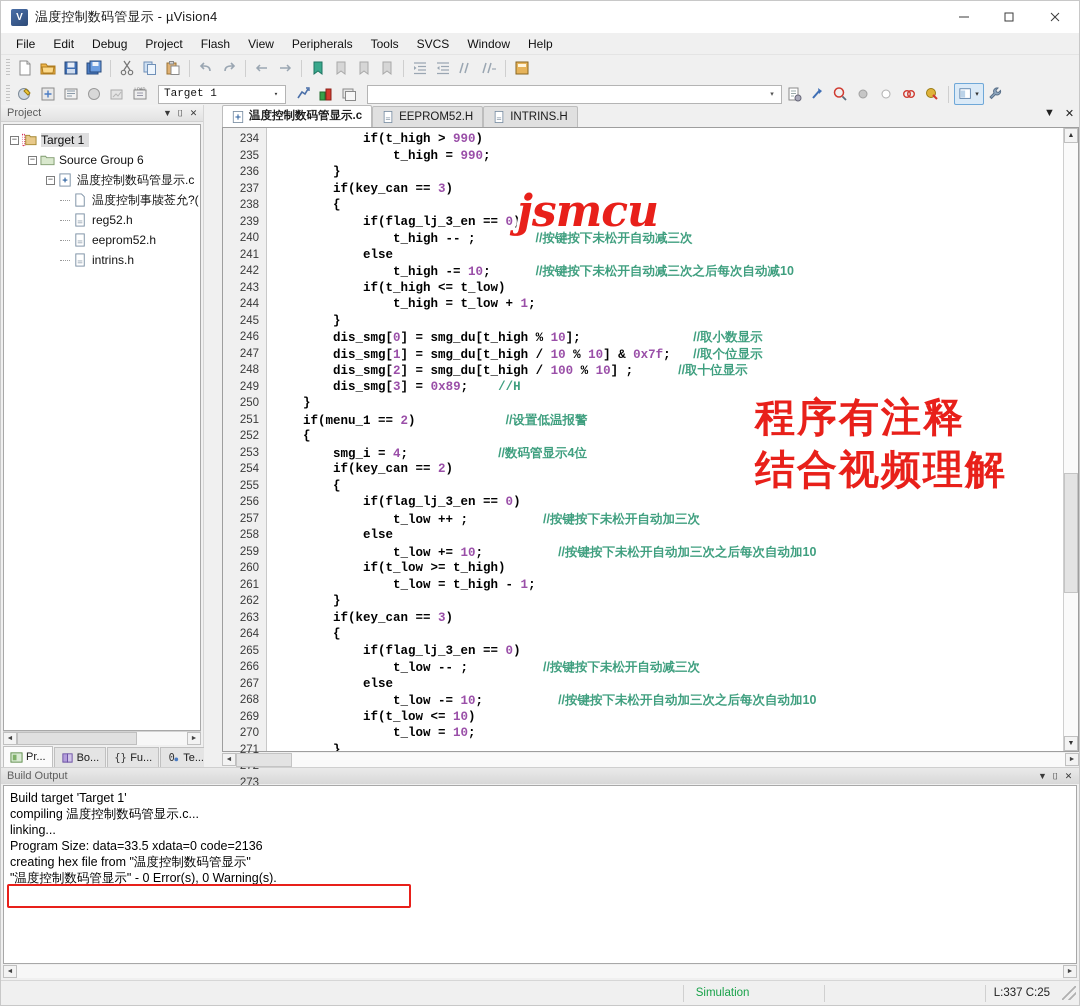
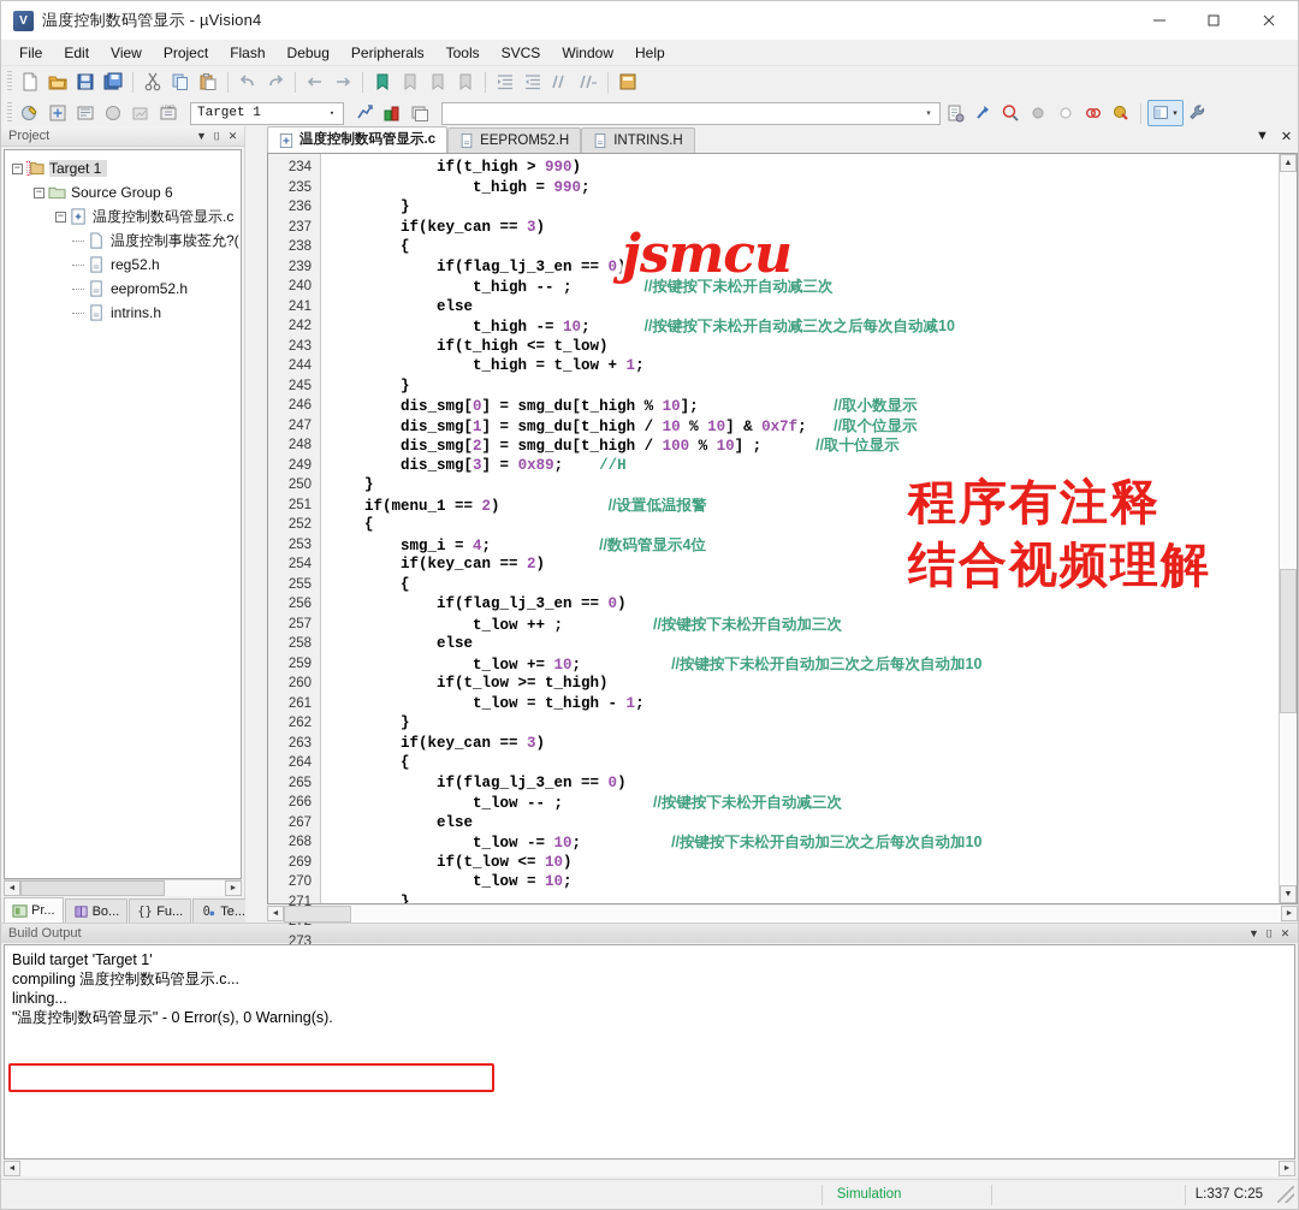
  V
  温度控制数码管显示 - µVision4
  File
  Edit
- Debug
+ View
  Project
  Flash
- View
+ Debug
  Peripherals
  Tools
  SVCS
  Window
  Help
  Target 1
  ▾
  Project
  ▼
  ⌷
  ✕
  −
  Target 1
  −
  Source Group 6
  −
  温度控制数码管显示.c
  温度控制事牍莶允?(
  reg52.h
  eeprom52.h
  intrins.h
  Pr...
  Bo...
  {}
  Fu...
  0
  Te...
  温度控制数码管显示.c
  EEPROM52.H
  INTRINS.H
  ▼
  ✕
  234
  235
  236
  237
  238
  239
  240
  241
  242
  243
  244
  245
  246
  247
  248
  249
  250
  251
  252
  253
  254
  255
  256
  257
  258
  259
  260
  261
  262
  263
  264
  265
  266
  267
  268
  269
  270
  271
  273
  if(t_high > 990)
  t_high = 990;
  }
  if(key_can == 3)
  {
  if(flag_lj_3_en == 0)
  t_high -- ; //按键按下未松开自动减三次
  else
  t_high -= 10; //按键按下未松开自动减三次之后每次自动减10
  if(t_high <= t_low)
  t_high = t_low + 1;
  }
  dis_smg[0] = smg_du[t_high % 10]; //取小数显示
  dis_smg[1] = smg_du[t_high / 10 % 10] & 0x7f; //取个位显示
  dis_smg[2] = smg_du[t_high / 100 % 10] ; //取十位显示
  dis_smg[3] = 0x89; //H
  }
  if(menu_1 == 2) //设置低温报警
  {
  smg_i = 4; //数码管显示4位
  if(key_can == 2)
  {
  if(flag_lj_3_en == 0)
  t_low ++ ; //按键按下未松开自动加三次
  else
  t_low += 10; //按键按下未松开自动加三次之后每次自动加10
  if(t_low >= t_high)
  t_low = t_high - 1;
  }
  if(key_can == 3)
  {
  if(flag_lj_3_en == 0)
  t_low -- ; //按键按下未松开自动减三次
  else
  t_low -= 10; //按键按下未松开自动加三次之后每次自动加10
  if(t_low <= 10)
  t_low = 10;
  }
  jsmcu
  程序有注释
  结合视频理解
  Build Output
  ▼
  ⌷
  ✕
  Build target 'Target 1'
  compiling 温度控制数码管显示.c...
  linking...
- Program Size: data=33.5 xdata=0 code=2136
- creating hex file from "温度控制数码管显示"
  "温度控制数码管显示" - 0 Error(s), 0 Warning(s).
  Simulation
  L:337 C:25
